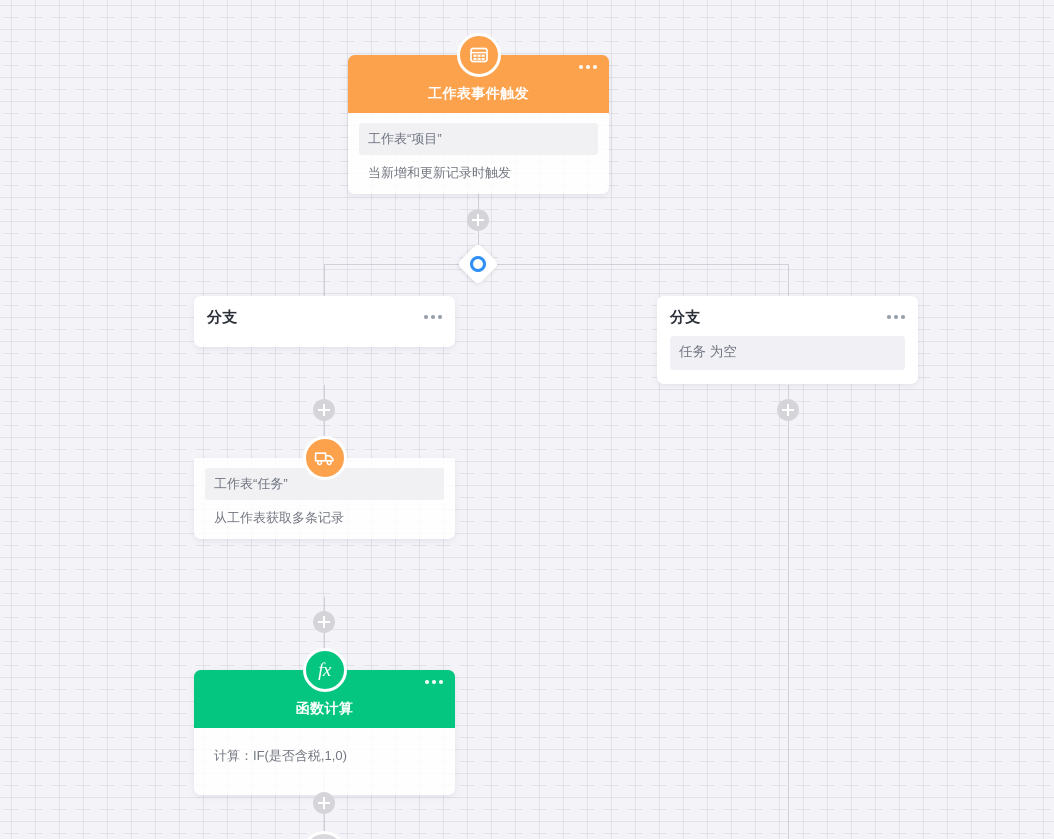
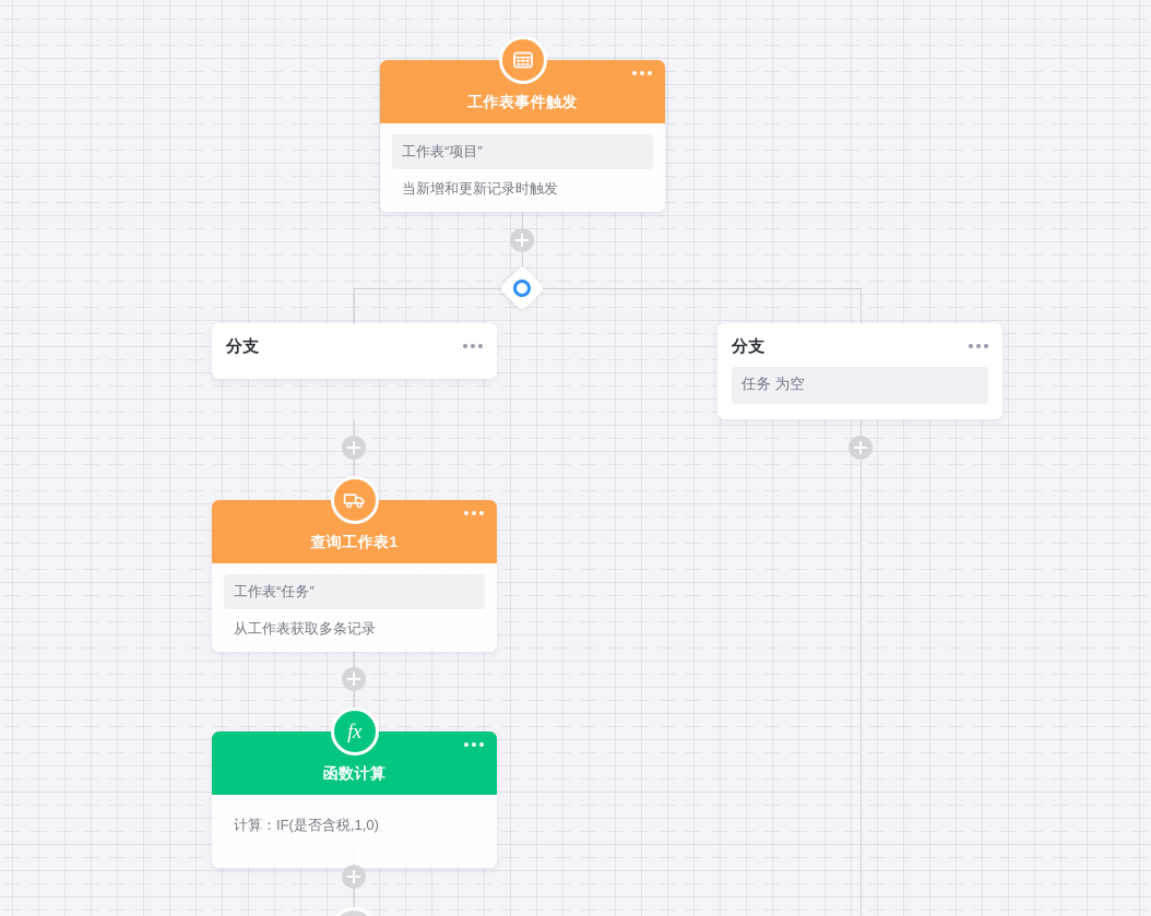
  工作表事件触发
  工作表“项目”
  当新增和更新记录时触发
  分支
  分支
  任务 为空
+ 查询工作表1
  工作表“任务”
  从工作表获取多条记录
  fx
  函数计算
  计算：IF(是否含税,1,0)
